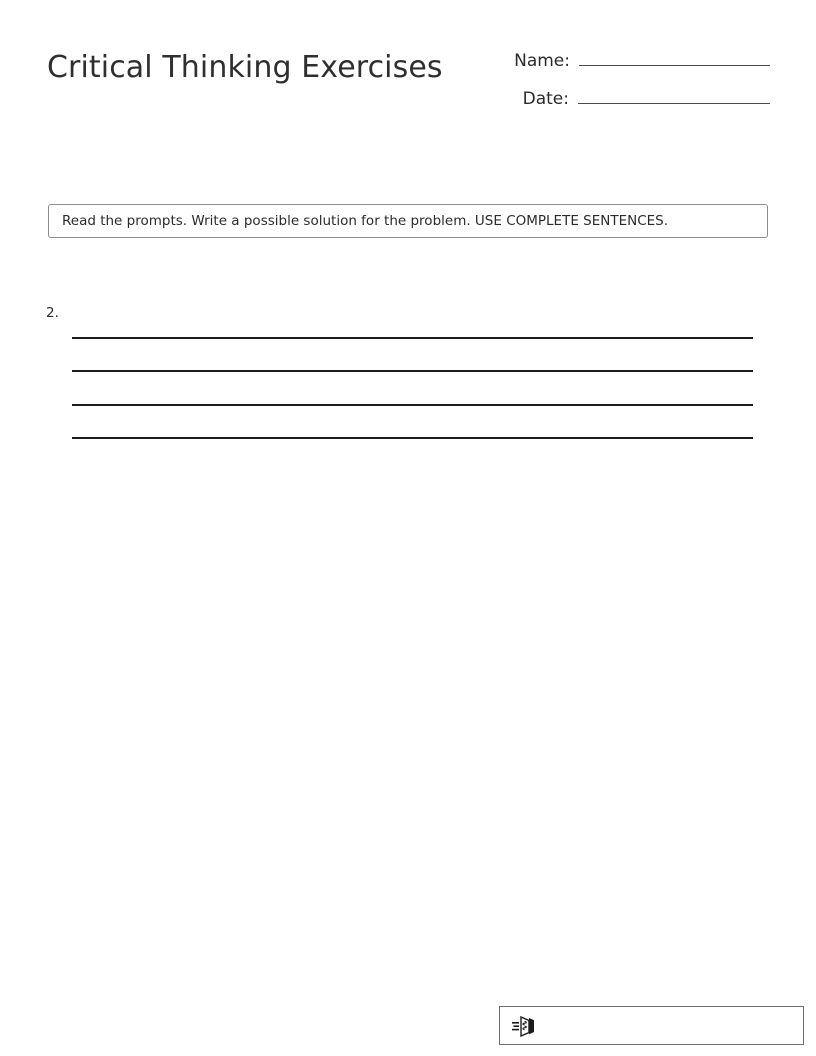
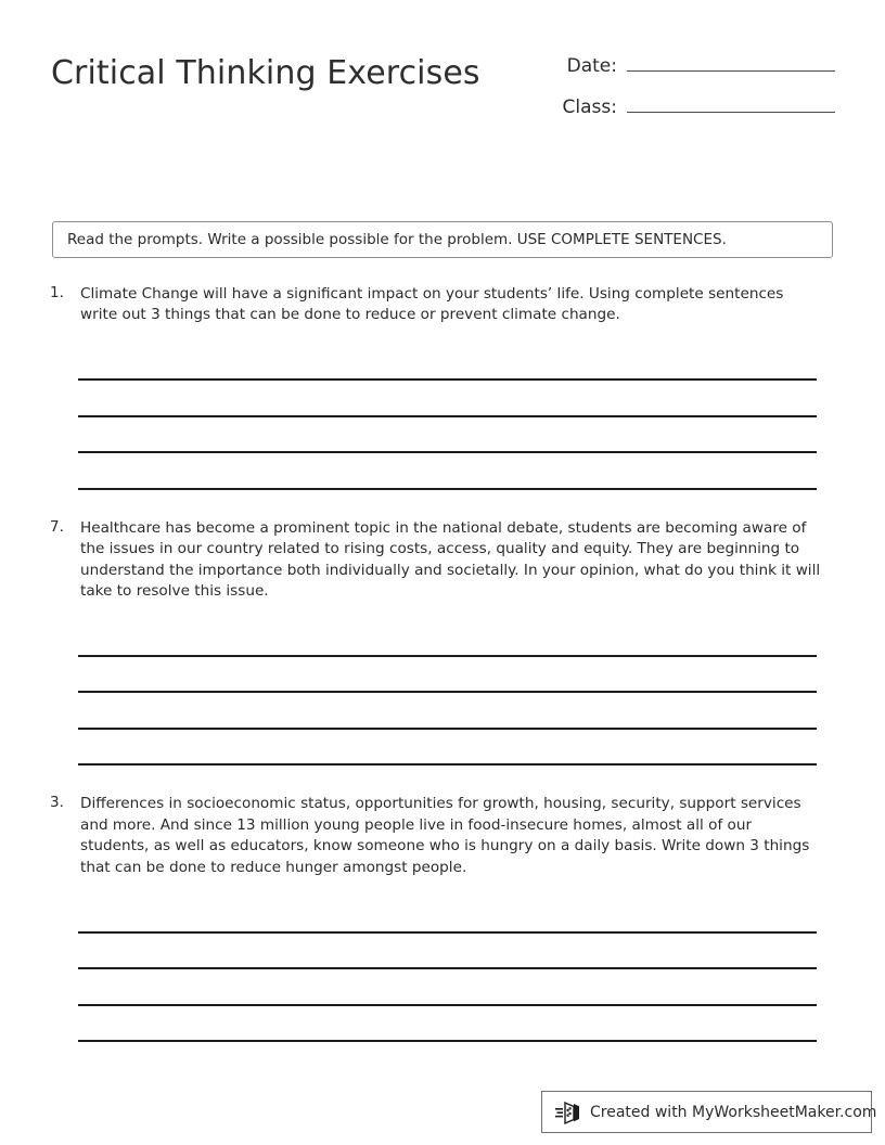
  Critical Thinking Exercises
- Name:
  Date:
+ Class:
- Read the prompts. Write a possible solution for the problem. USE COMPLETE SENTENCES.
+ Read the prompts. Write a possible possible for the problem. USE COMPLETE SENTENCES.
+ 1.
+ Climate Change will have a significant impact on your students’ life. Using complete sentences write out 3 things that can be done to reduce or prevent climate change.
- 2.
+ 7.
+ Healthcare has become a prominent topic in the national debate, students are becoming aware of the issues in our country related to rising costs, access, quality and equity. They are beginning to understand the importance both individually and societally. In your opinion, what do you think it will take to resolve this issue.
+ 3.
+ Differences in socioeconomic status, opportunities for growth, housing, security, support services and more. And since 13 million young people live in food-insecure homes, almost all of our students, as well as educators, know someone who is hungry on a daily basis. Write down 3 things that can be done to reduce hunger amongst people.
+ Created with MyWorksheetMaker.com
